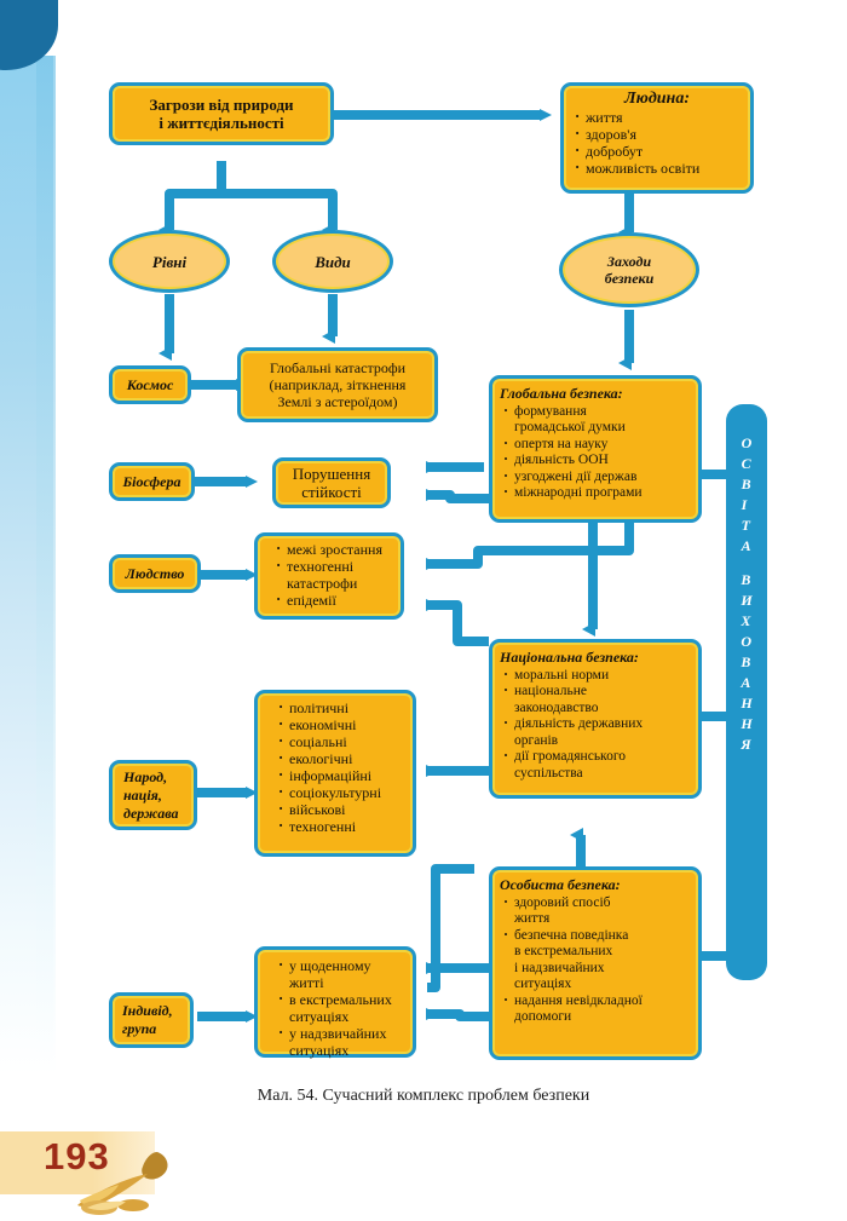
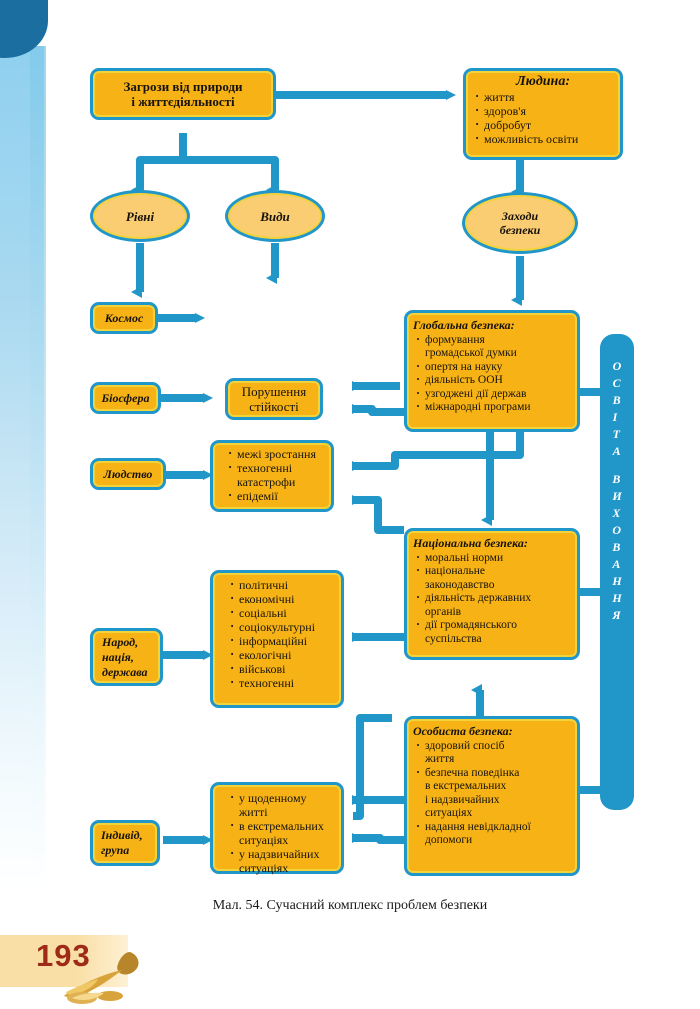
  193
  Загрози від природи
  і життєдіяльності
  Людина:
  життя
  здоров'я
  добробут
  можливість освіти
  Рівні
  Види
  Заходи
  безпеки
  Космос
- Глобальні катастрофи
- (наприклад, зіткнення
- Землі з астероїдом)
  Біосфера
  Порушення
  стійкості
  Людство
  межі зростання
  техногенні
  катастрофи
  епідемії
  Глобальна безпека:
  формування
  громадської думки
  опертя на науку
  діяльність ООН
  узгоджені дії держав
  міжнародні програми
  Національна безпека:
  моральні норми
  національне
  законодавство
  діяльність державних
  органів
  дії громадянського
  суспільства
  Особиста безпека:
  здоровий спосіб
  життя
  безпечна поведінка
  в екстремальних
  і надзвичайних
  ситуаціях
  надання невідкладної
  допомоги
  Народ,
  нація,
  держава
  політичні
  економічні
  соціальні
- екологічні
+ соціокультурні
  інформаційні
- соціокультурні
+ екологічні
  військові
  техногенні
  Індивід,
  група
  у щоденному
  житті
  в екстремальних
  ситуаціях
  у надзвичайних
  ситуаціях
  О
  С
  В
  І
  Т
  А
  В
  И
  Х
  О
  В
  А
  Н
  Н
  Я
  Мал. 54. Сучасний комплекс проблем безпеки
